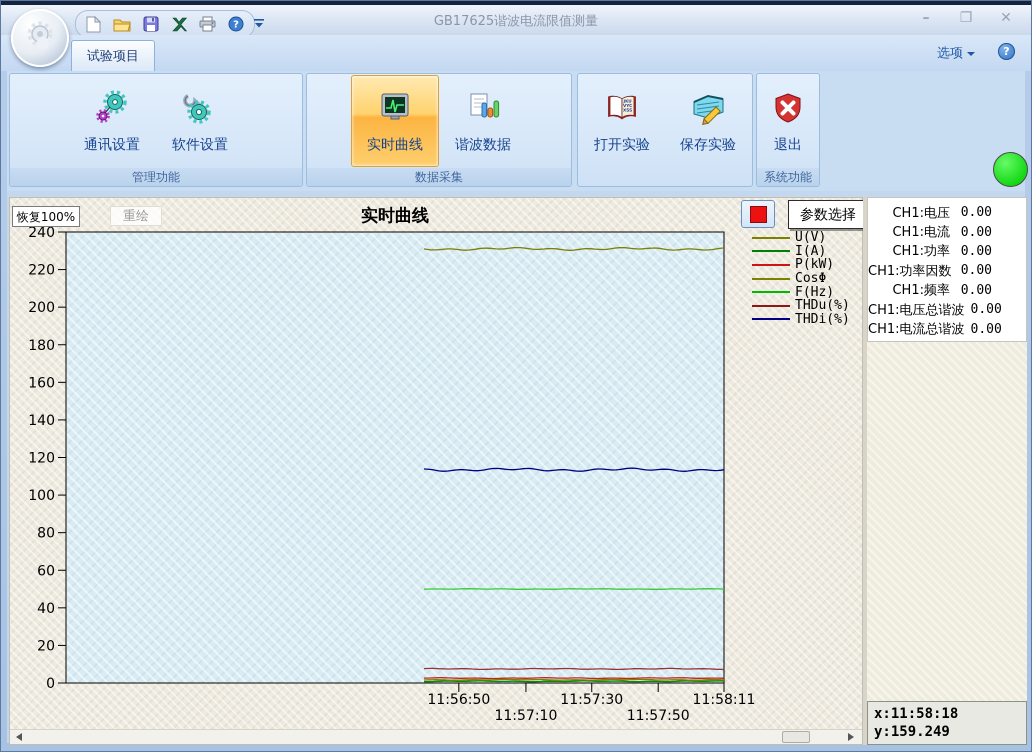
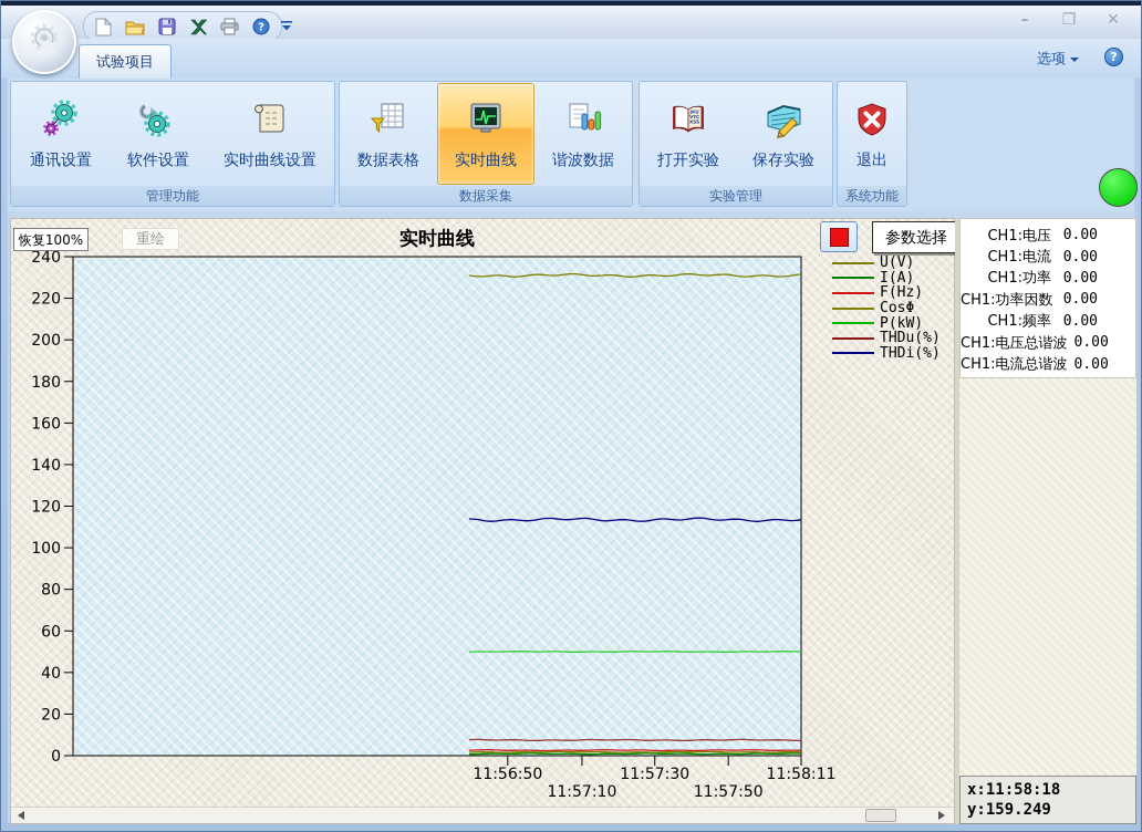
- GB17625谐波电流限值测量
  –
  ❐
  ✕
  ?
  试验项目
  选项
  ?
  通讯设置
  软件设置
+ 实时曲线设置
  管理功能
+ 数据表格
  实时曲线
  谐波数据
  数据采集
  打开实验
  保存实验
+ 实验管理
  退出
  系统功能
  240
  220
  200
  180
  160
  140
  120
  100
  80
  60
  40
  20
  0
  11:56:50
  11:57:10
  11:57:30
  11:57:50
  11:58:11
  恢复100%
  重绘
  实时曲线
  参数选择
  U(V)
  I(A)
- P(kW)
+ F(Hz)
  CosΦ
- F(Hz)
+ P(kW)
  THDu(%)
  THDi(%)
  CH1:电压
  0.00
  CH1:电流
  0.00
  CH1:功率
  0.00
  CH1:功率因数
  0.00
  CH1:频率
  0.00
  CH1:电压总谐波
  0.00
  CH1:电流总谐波
  0.00
  x:11:58:18
  y:159.249
